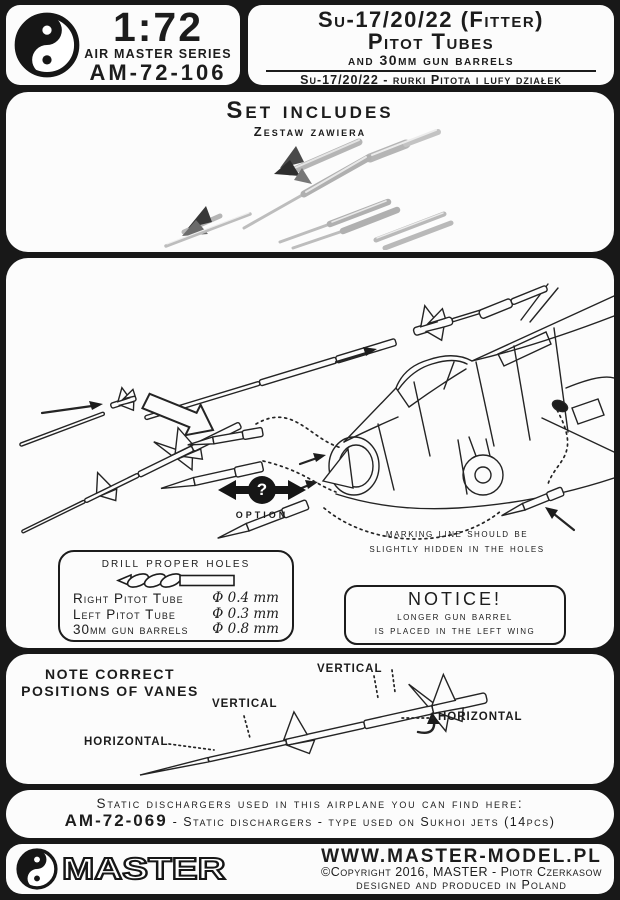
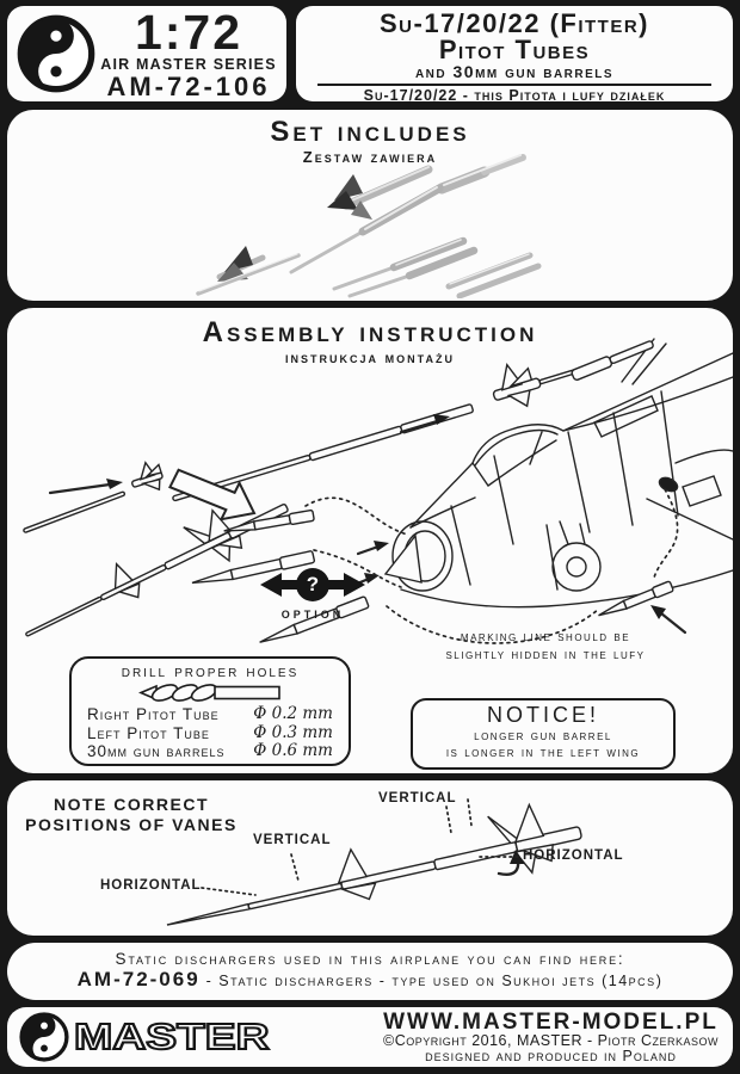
  1:72
  AIR MASTER SERIES
  AM-72-106
  Su-17/20/22 (Fitter)
  Pitot Tubes
  and 30mm gun barrels
- Su-17/20/22 - rurki Pitota i lufy działek
+ Su-17/20/22 - this Pitota i lufy działek
  Set includes
  Zestaw zawiera
+ Assembly instruction
+ instrukcja montażu
  ?
  option
  marking line should be
- slightly hidden in the holes
+ slightly hidden in the lufy
  drill proper holes
  Right Pitot Tube
- Φ 0.4 mm
+ Φ 0.2 mm
  Left Pitot Tube
  Φ 0.3 mm
  30mm gun barrels
- Φ 0.8 mm
+ Φ 0.6 mm
  NOTICE!
  longer gun barrel
- is placed in the left wing
+ is longer in the left wing
  NOTE CORRECT
  POSITIONS OF VANES
  VERTICAL
  VERTICAL
  HORIZONTAL
  HORIZONTAL
  Static dischargers used in this airplane you can find here:
  AM-72-069 - Static dischargers - type used on Sukhoi jets (14pcs)
  MASTER
  WWW.MASTER-MODEL.PL
  ©Copyright 2016, MASTER - Piotr Czerkasow
  designed and produced in Poland
